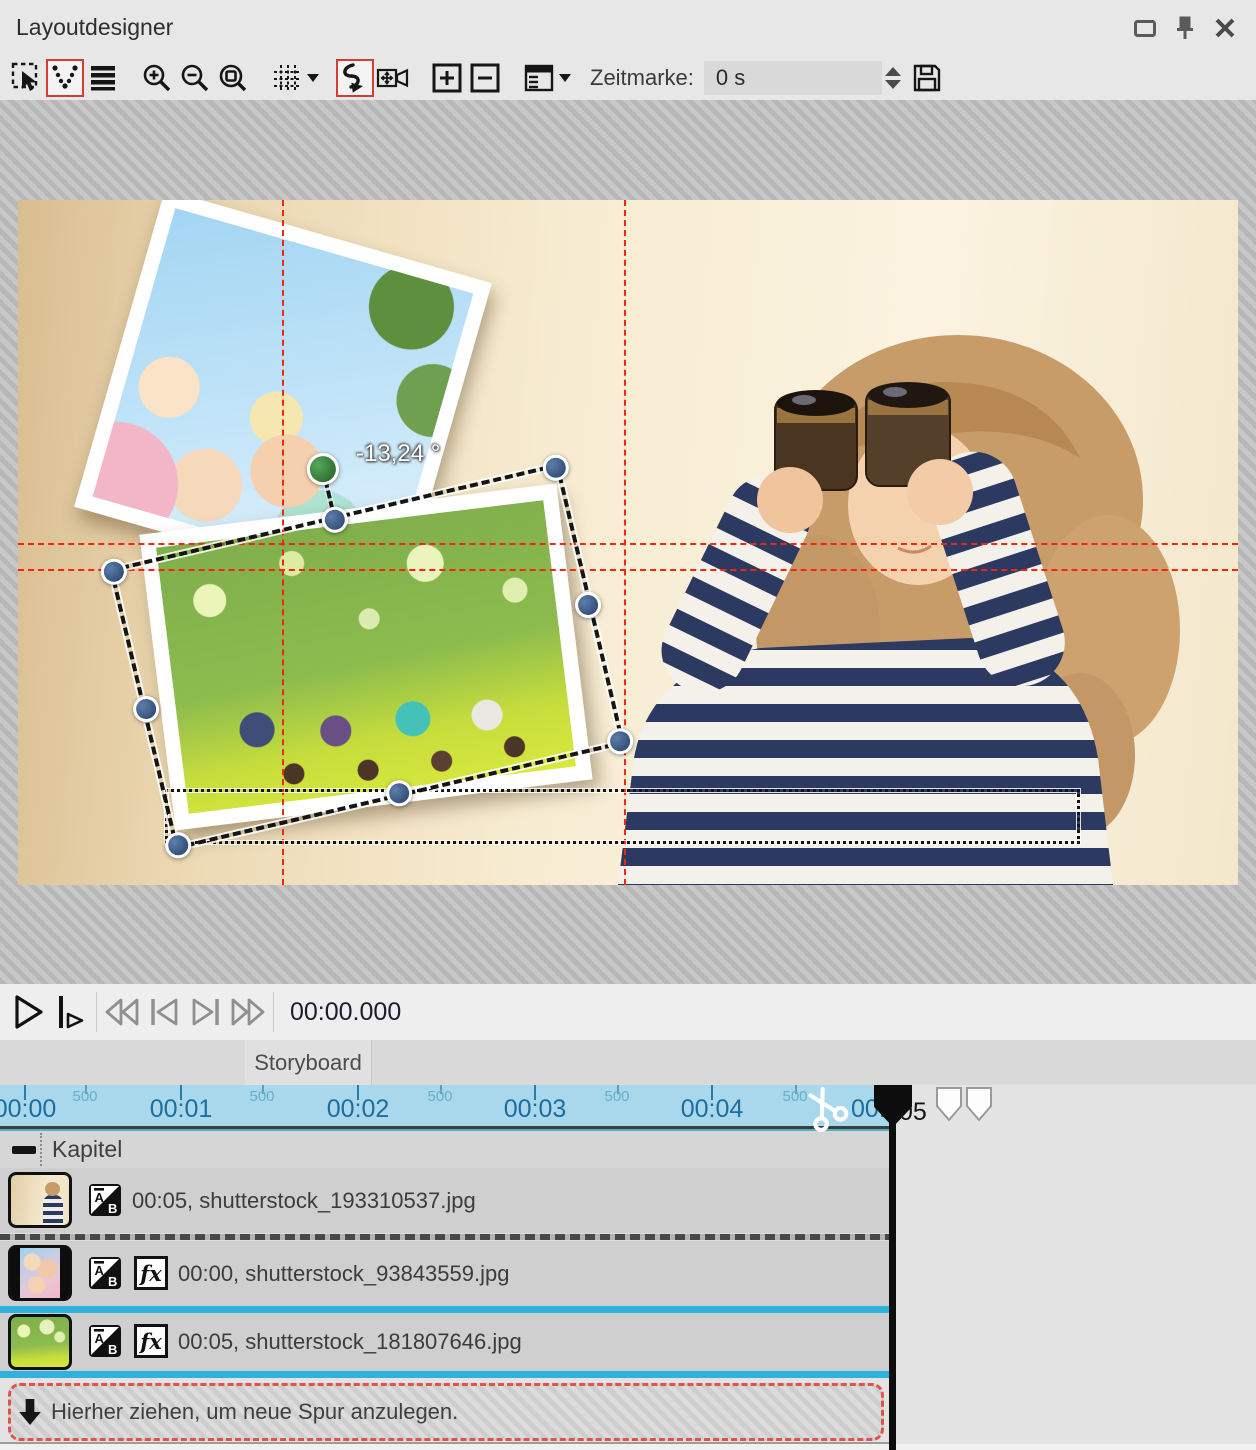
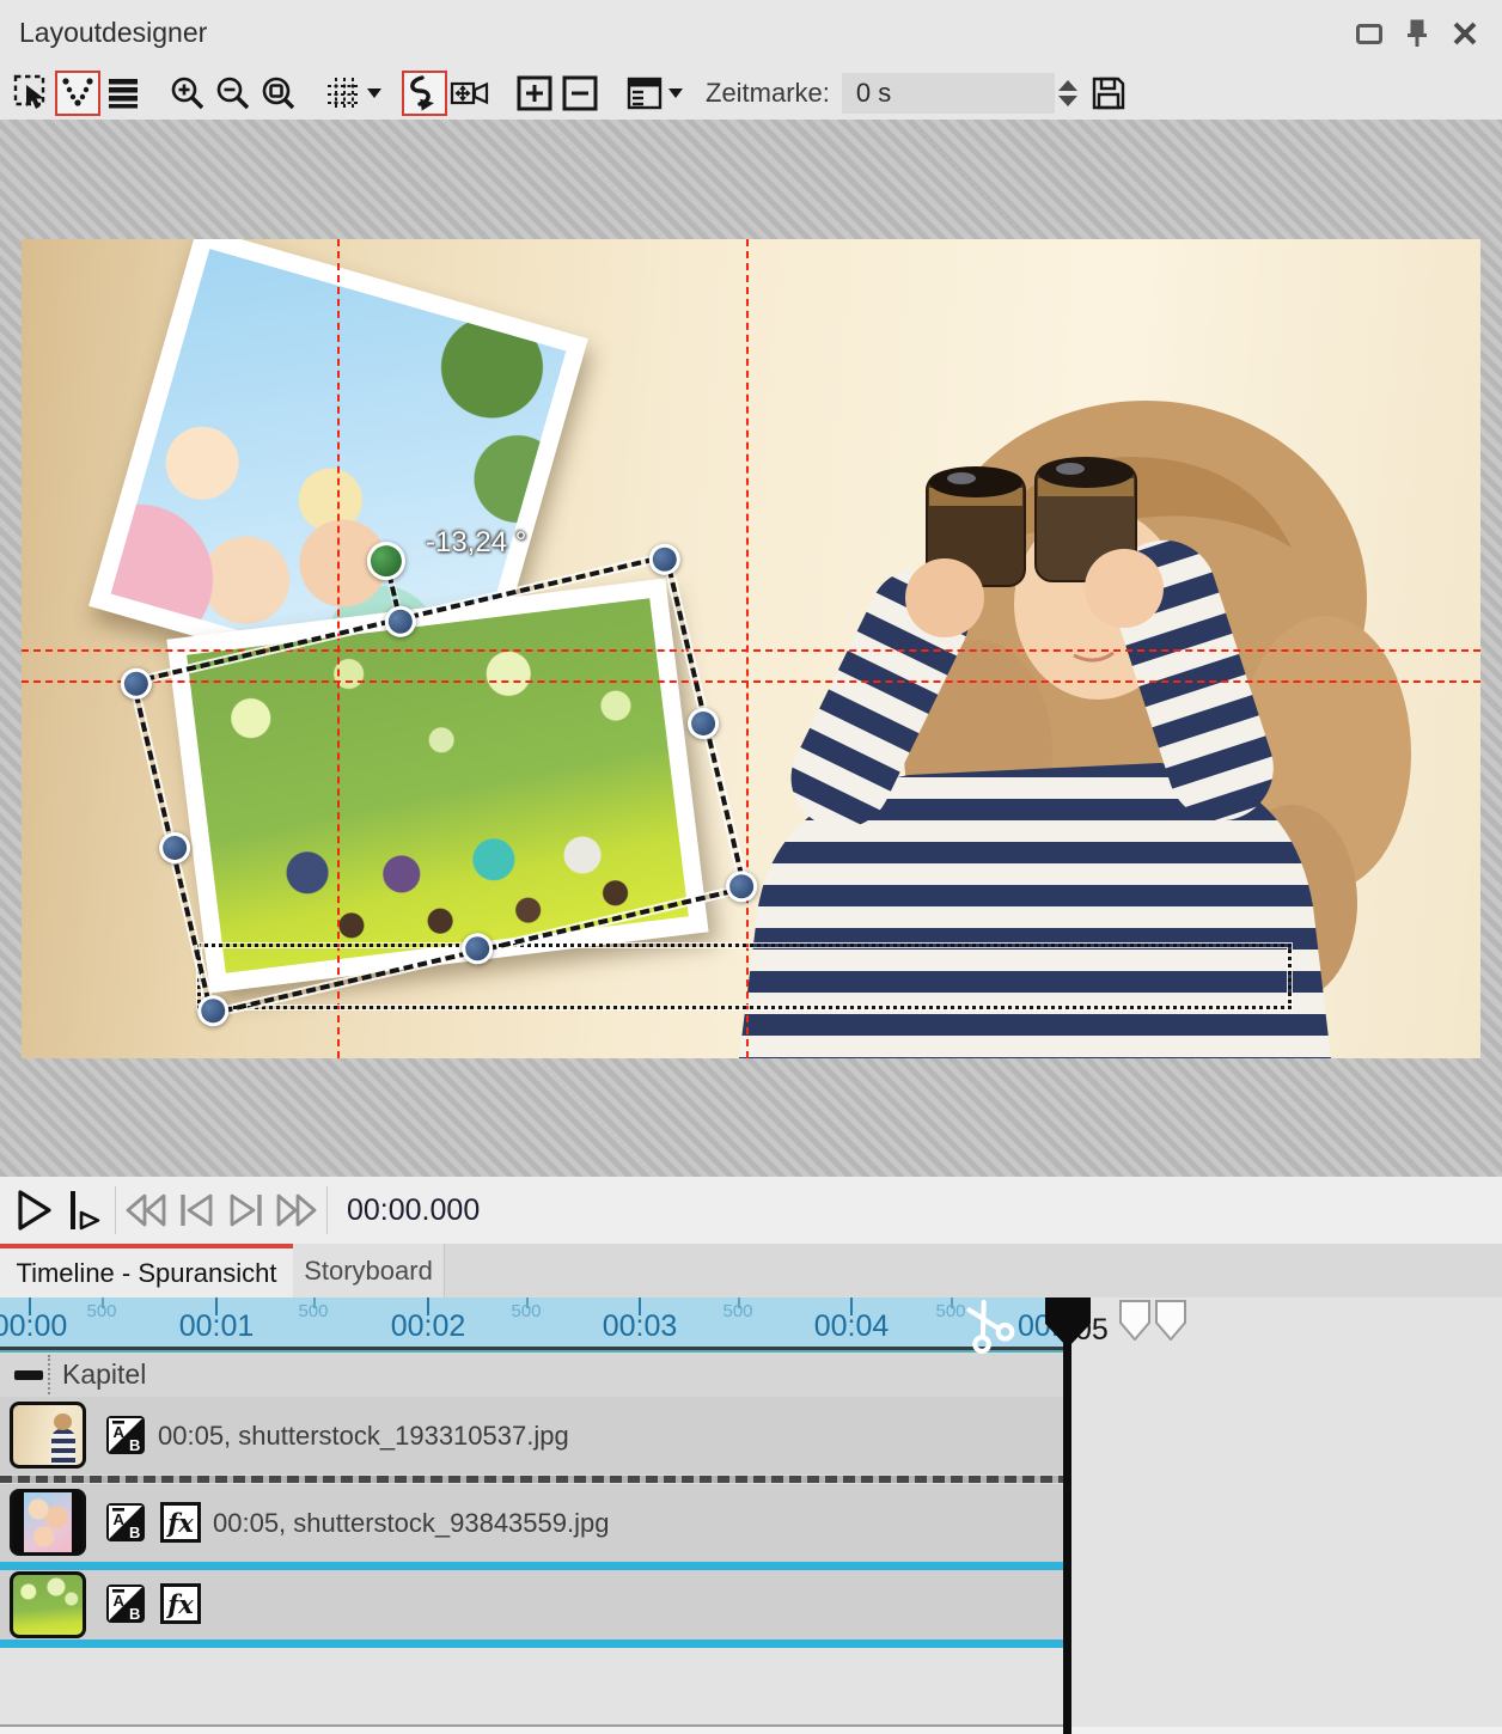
  Layoutdesigner
  Zeitmarke:
  0 s
  -13,24 °
  00:00.000
+ Timeline - Spuransicht
  Storyboard
  00:00
  00:01
  00:02
  00:03
  00:04
  500
  500
  500
  500
  500
  Kapitel
  A
  B
  00:05, shutterstock_193310537.jpg
  A
  B
  fx
- 00:00, shutterstock_93843559.jpg
+ 00:05, shutterstock_93843559.jpg
  A
  B
  fx
- 00:05, shutterstock_181807646.jpg
- Hierher ziehen, um neue Spur anzulegen.
